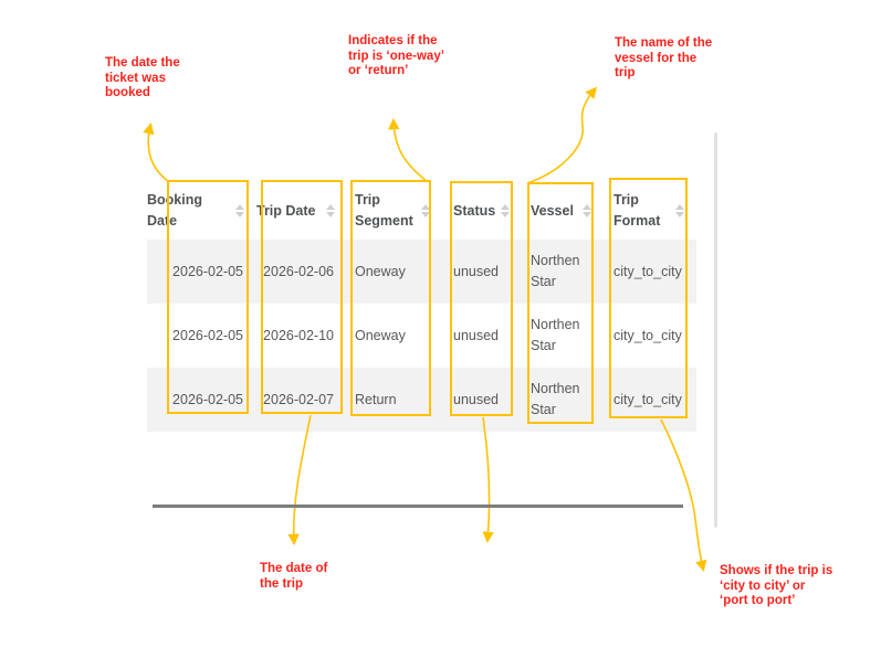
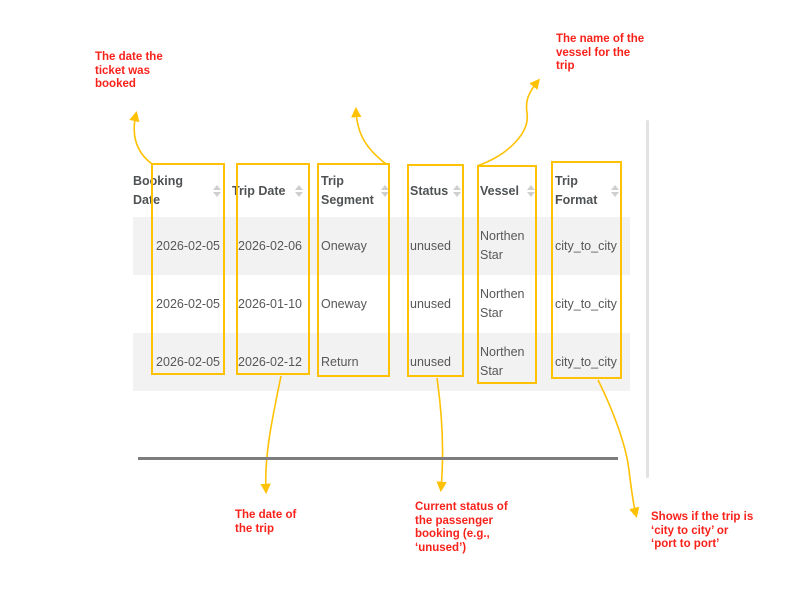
  Booking Date	Trip Date	Trip Segment	Status	Vessel	Trip Format
  2026-02-05	2026-02-06	Oneway	unused	Northen Star	city_to_city
- 2026-02-05	2026-02-10	Oneway	unused	Northen Star	city_to_city
+ 2026-02-05	2026-01-10	Oneway	unused	Northen Star	city_to_city
- 2026-02-05	2026-02-07	Return	unused	Northen Star	city_to_city
+ 2026-02-05	2026-02-12	Return	unused	Northen Star	city_to_city
  The date the
  ticket was
  booked
- Indicates if the
- trip is ‘one-way’
- or ‘return’
  The name of the
  vessel for the
  trip
  The date of
  the trip
+ Current status of
+ the passenger
+ booking (e.g.,
+ ‘unused’)
  Shows if the trip is
  ‘city to city’ or
  ‘port to port’
